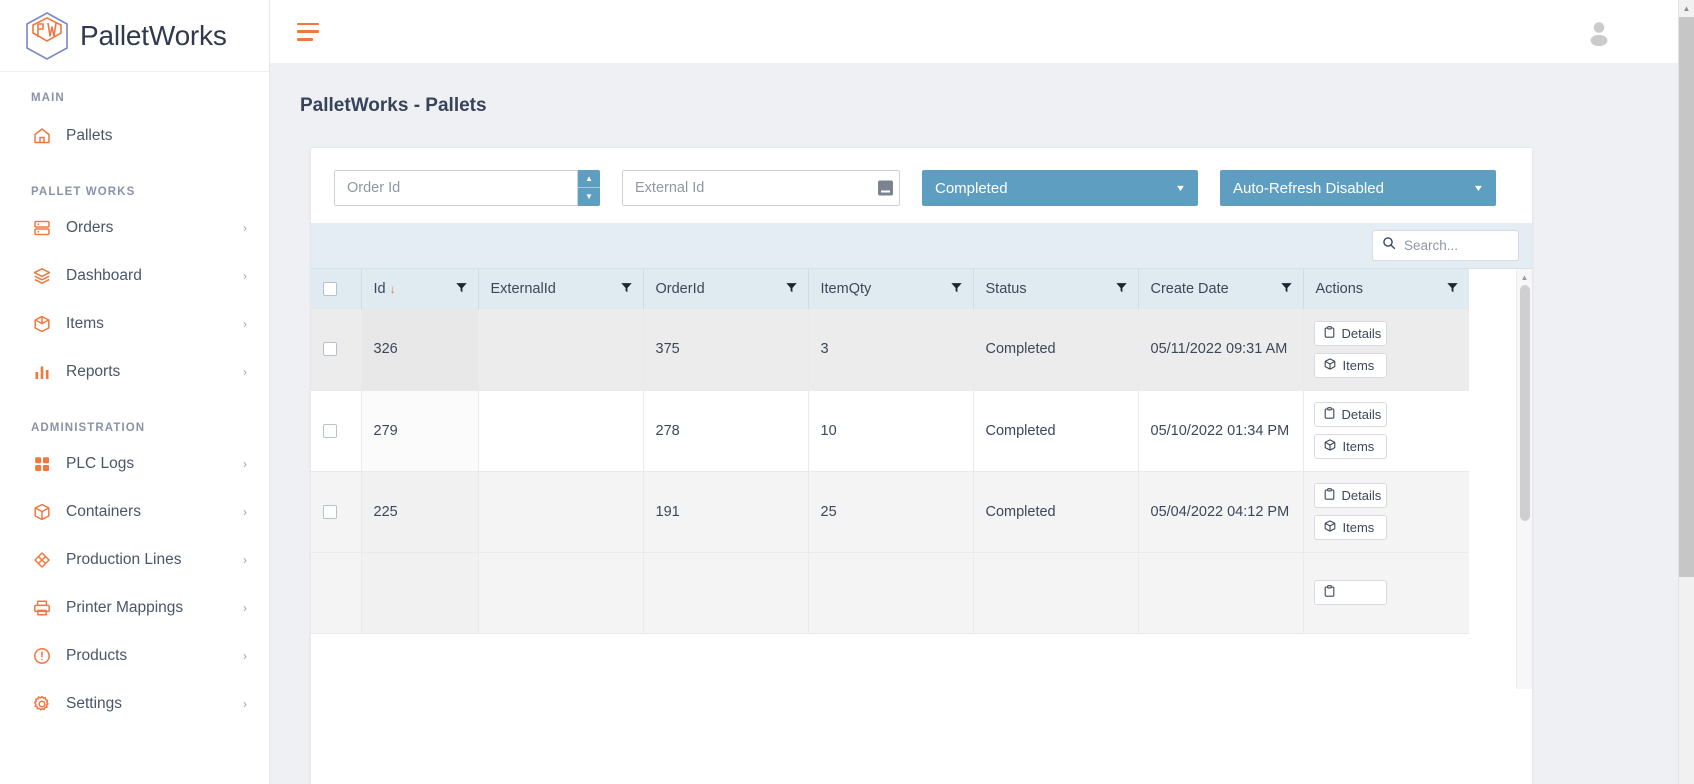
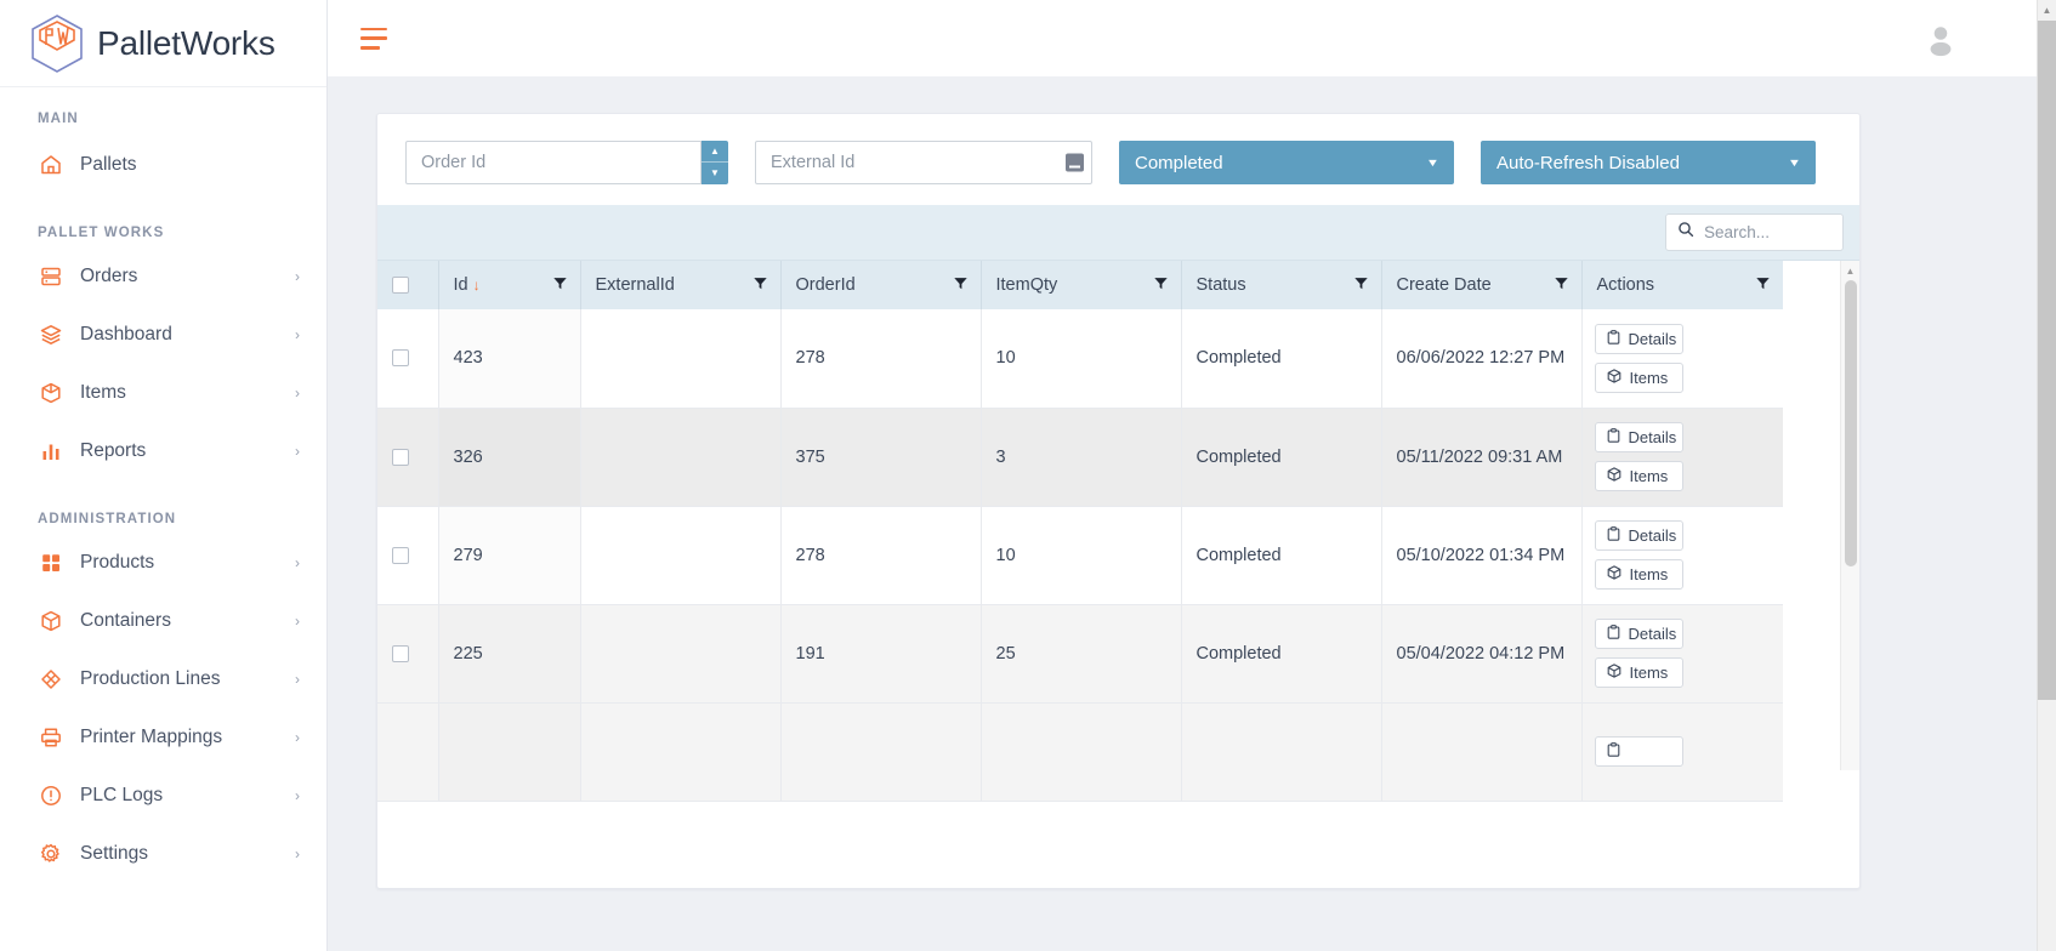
  PalletWorks
  MAIN
  Pallets
  PALLET WORKS
  Orders
  ›
  Dashboard
  ›
  Items
  ›
  Reports
  ›
  ADMINISTRATION
- PLC Logs
+ Products
  ›
  Containers
  ›
  Production Lines
  ›
  Printer Mappings
  ›
- Products
+ PLC Logs
  ›
  Settings
  ›
- PalletWorks - Pallets
  Order Id
  ▲
  ▼
  External Id
  Completed
  ▼
  Auto-Refresh Disabled
  ▼
  Search...
  	Id ↓	ExternalId	OrderId	ItemQty	Status	Create Date	Actions
+ 	423		278	10	Completed	06/06/2022 12:27 PM	Details Items
  	326		375	3	Completed	05/11/2022 09:31 AM	Details Items
  	279		278	10	Completed	05/10/2022 01:34 PM	Details Items
  	225		191	25	Completed	05/04/2022 04:12 PM	Details Items
  ▲
  ▲
